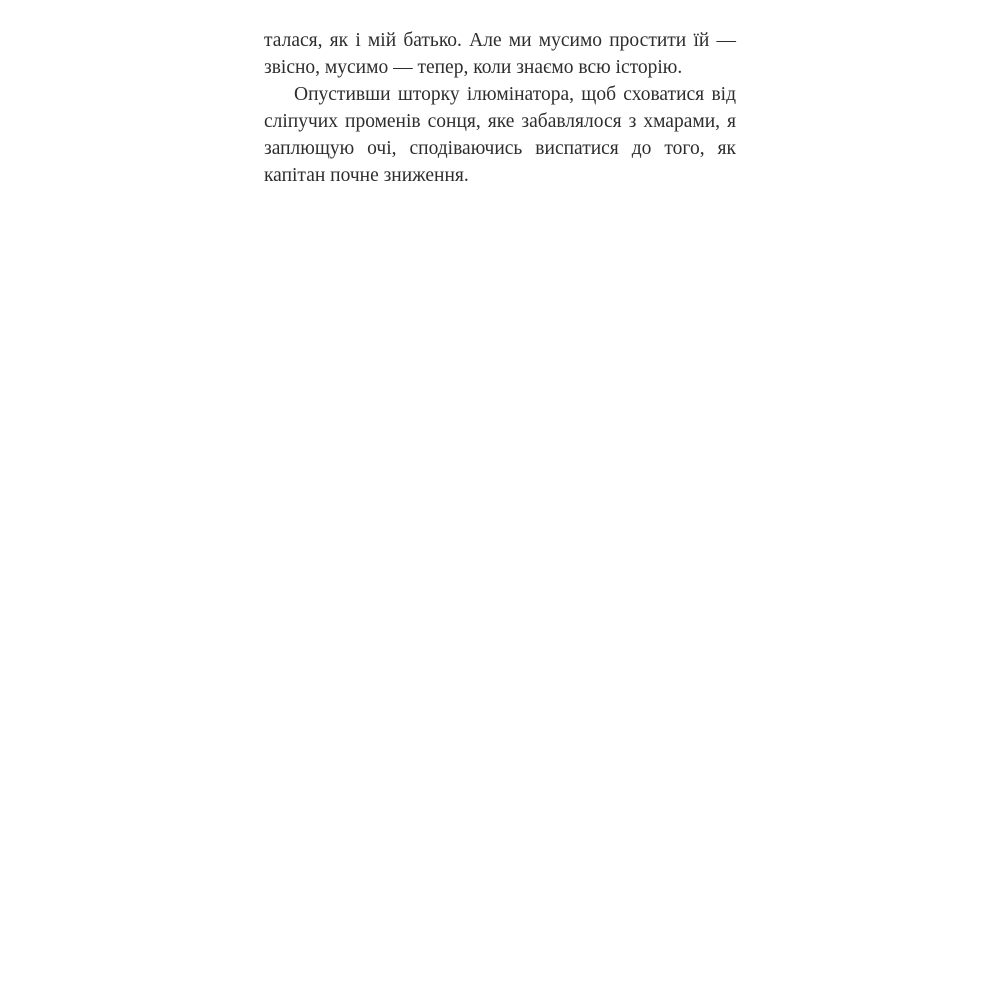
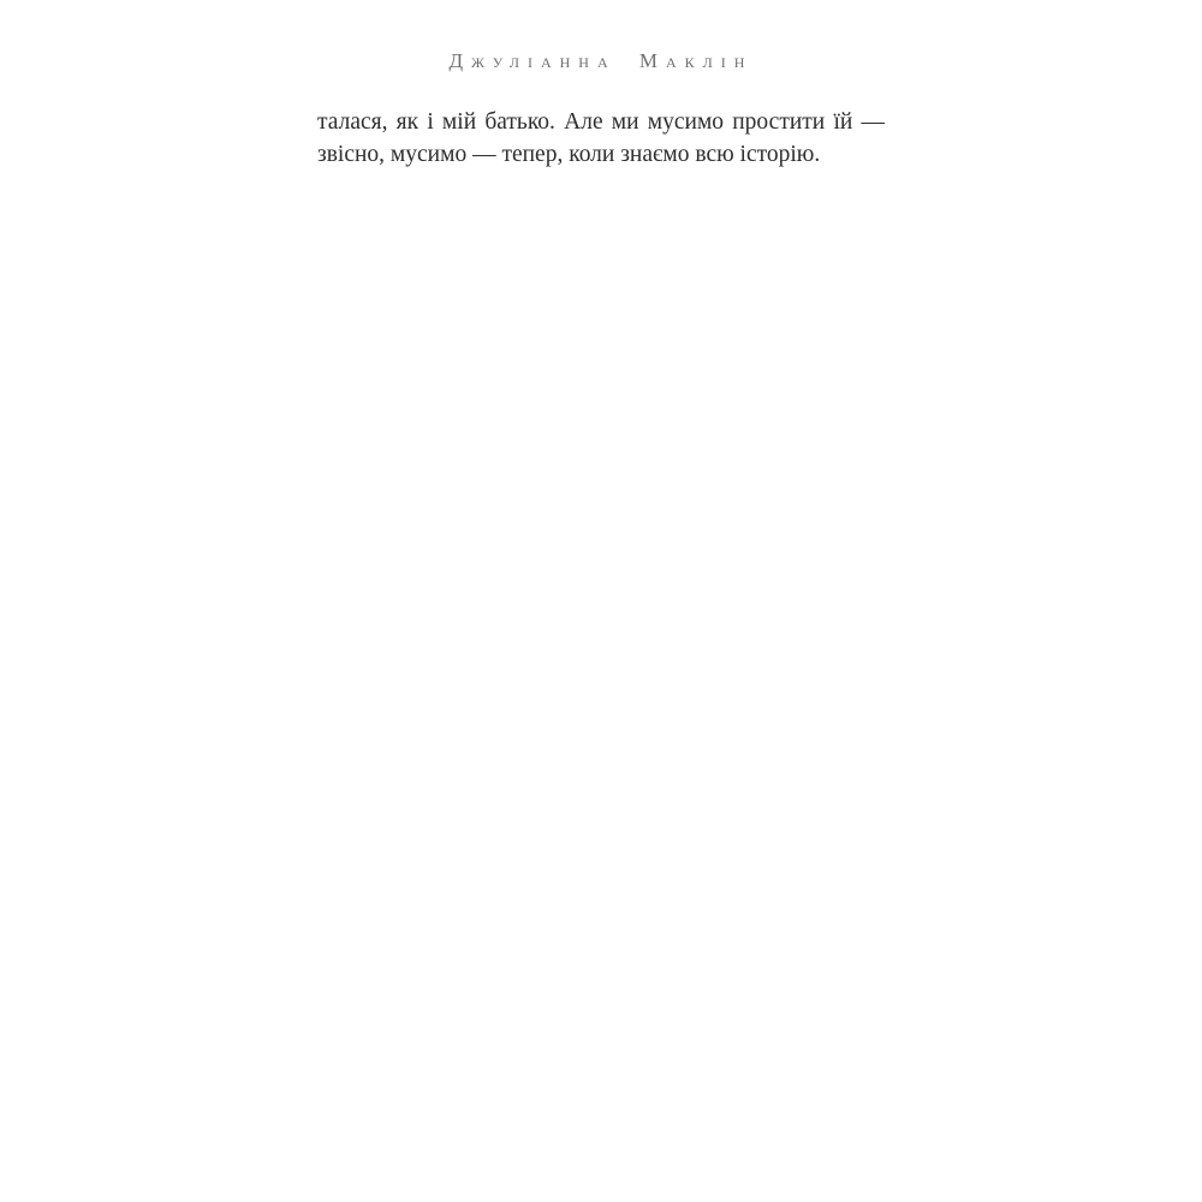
+ Джуліанна Маклін
  талася, як і мій батько. Але ми мусимо простити їй — звісно, мусимо — тепер, коли знаємо всю історію.
- Опустивши шторку ілюмінатора, щоб сховатися від сліпучих променів сонця, яке забавлялося з хмарами, я заплющую очі, сподіваючись виспатися до того, як капітан почне зниження.
